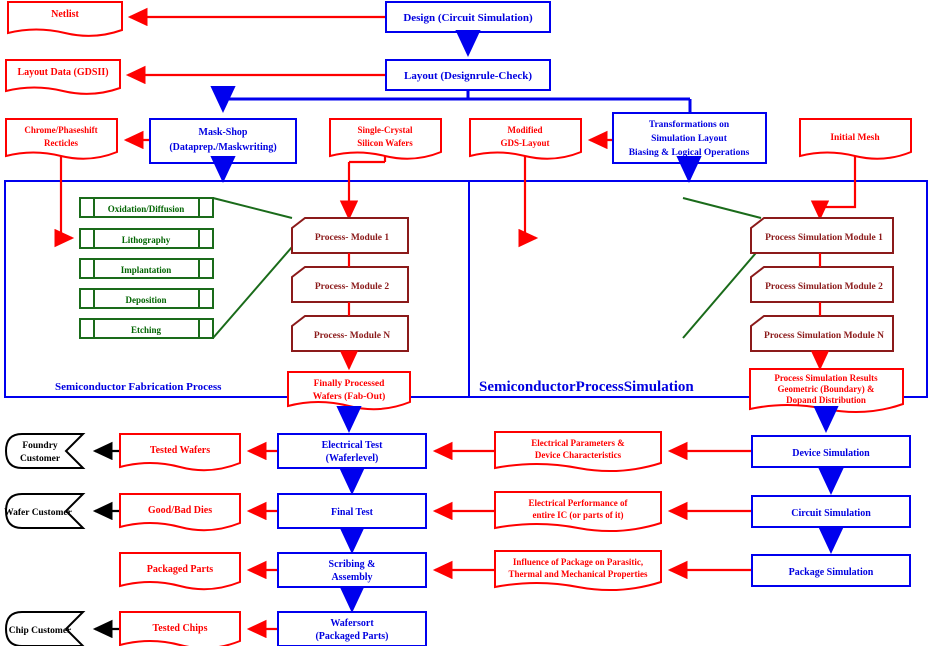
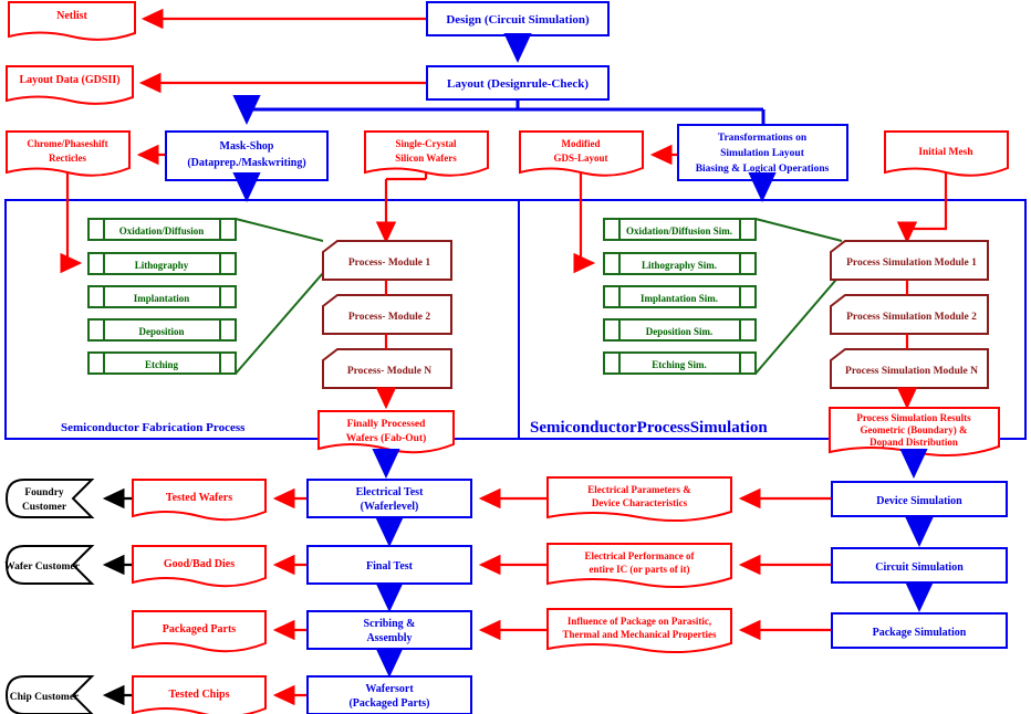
  Semiconductor Fabrication Process
  SemiconductorProcessSimulation
  Design (Circuit Simulation)
  Netlist
  Layout (Designrule-Check)
  Layout Data (GDSII)
  Mask-Shop
  (Dataprep./Maskwriting)
  Chrome/Phaseshift
  Recticles
  Single-Crystal
  Silicon Wafers
  Modified
  GDS-Layout
  Transformations on
  Simulation Layout
  Biasing & Logical Operations
  Initial Mesh
  Oxidation/Diffusion
  Lithography
  Implantation
  Deposition
  Etching
  Process- Module 1
  Process- Module 2
  Process- Module N
  Finally Processed
  Wafers (Fab-Out)
+ Oxidation/Diffusion Sim.
+ Lithography Sim.
+ Implantation Sim.
+ Deposition Sim.
+ Etching Sim.
  Process Simulation Module 1
  Process Simulation Module 2
  Process Simulation Module N
  Process Simulation Results
  Geometric (Boundary) &
  Dopand Distribution
  Foundry
  Customer
  Tested Wafers
  Electrical Test
  (Waferlevel)
  Electrical Parameters &
  Device Characteristics
  Device Simulation
  Wafer Customer
  Good/Bad Dies
  Final Test
  Electrical Performance of
  entire IC (or parts of it)
  Circuit Simulation
  Packaged Parts
  Scribing &
  Assembly
  Influence of Package on Parasitic,
  Thermal and Mechanical Properties
  Package Simulation
  Chip Customer
  Tested Chips
  Wafersort
  (Packaged Parts)
